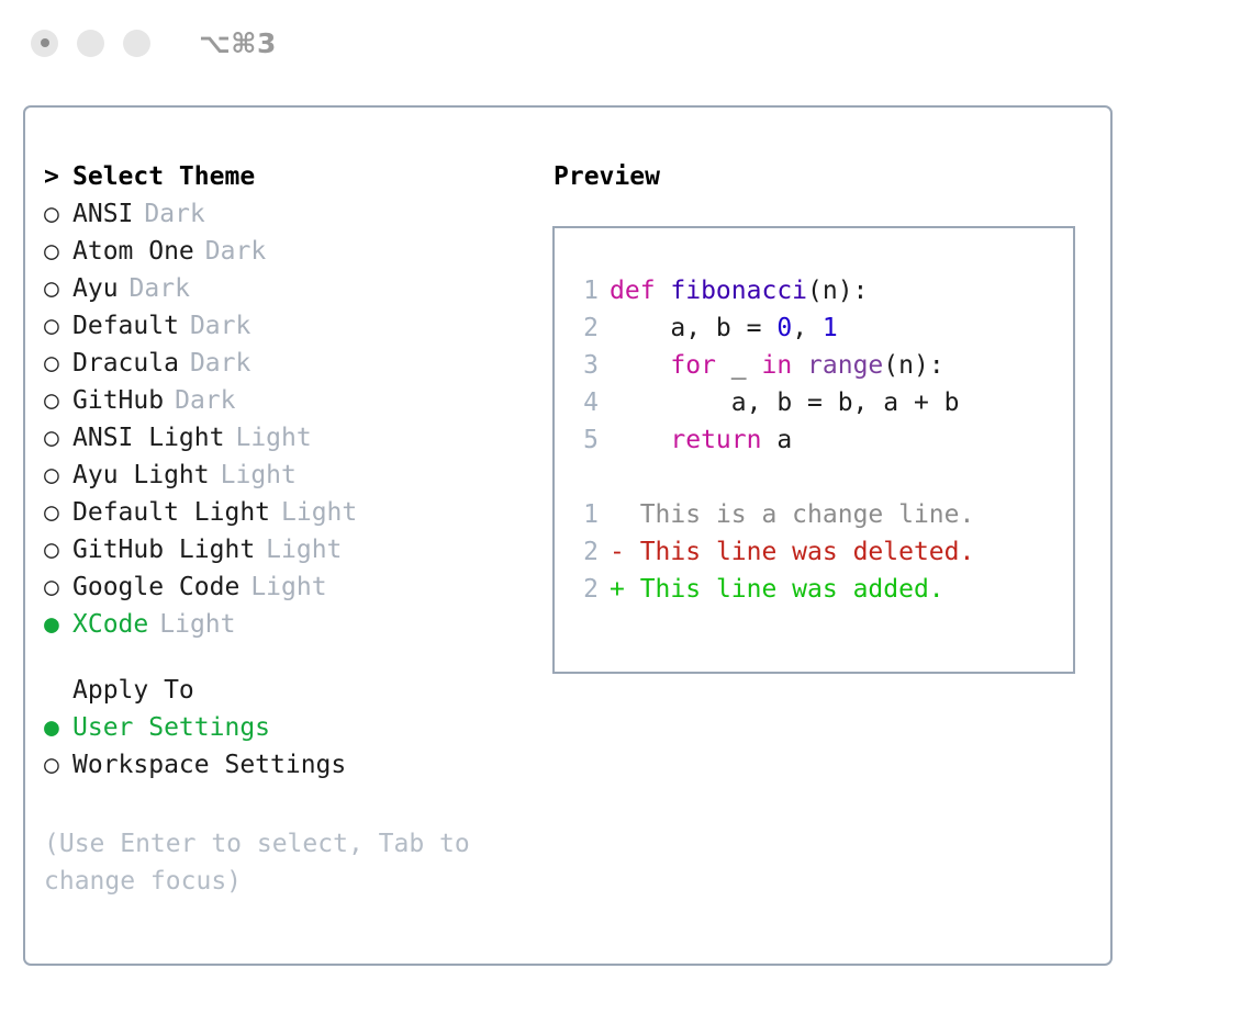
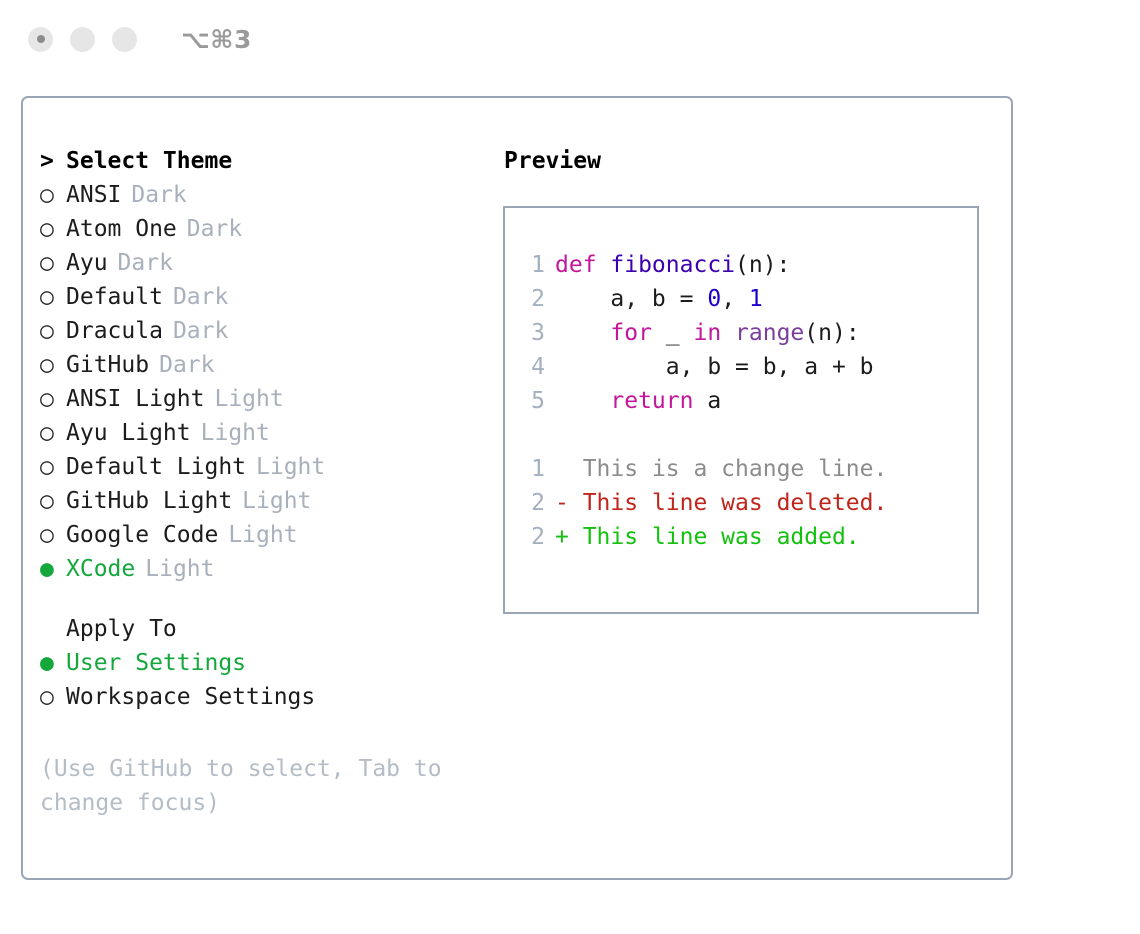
  ⌥⌘3
  >
  Select Theme
  ○
  ANSI
  Dark
  ○
  Atom One
  Dark
  ○
  Ayu
  Dark
  ○
  Default
  Dark
  ○
  Dracula
  Dark
  ○
  GitHub
  Dark
  ○
  ANSI Light
  Light
  ○
  Ayu Light
  Light
  ○
  Default Light
  Light
  ○
  GitHub Light
  Light
  ○
  Google Code
  Light
  ●
  XCode
  Light
  Apply To
  ●
  User Settings
  ○
  Workspace Settings
- (Use Enter to select, Tab to change focus)
+ (Use GitHub to select, Tab to change focus)
  Preview
  1
  def fibonacci(n):
  2
  a, b = 0, 1
  3
  for _ in range(n):
  4
  a, b = b, a + b
  5
  return a
  1
  This is a change line.
  2
  - This line was deleted.
  2
  + This line was added.
